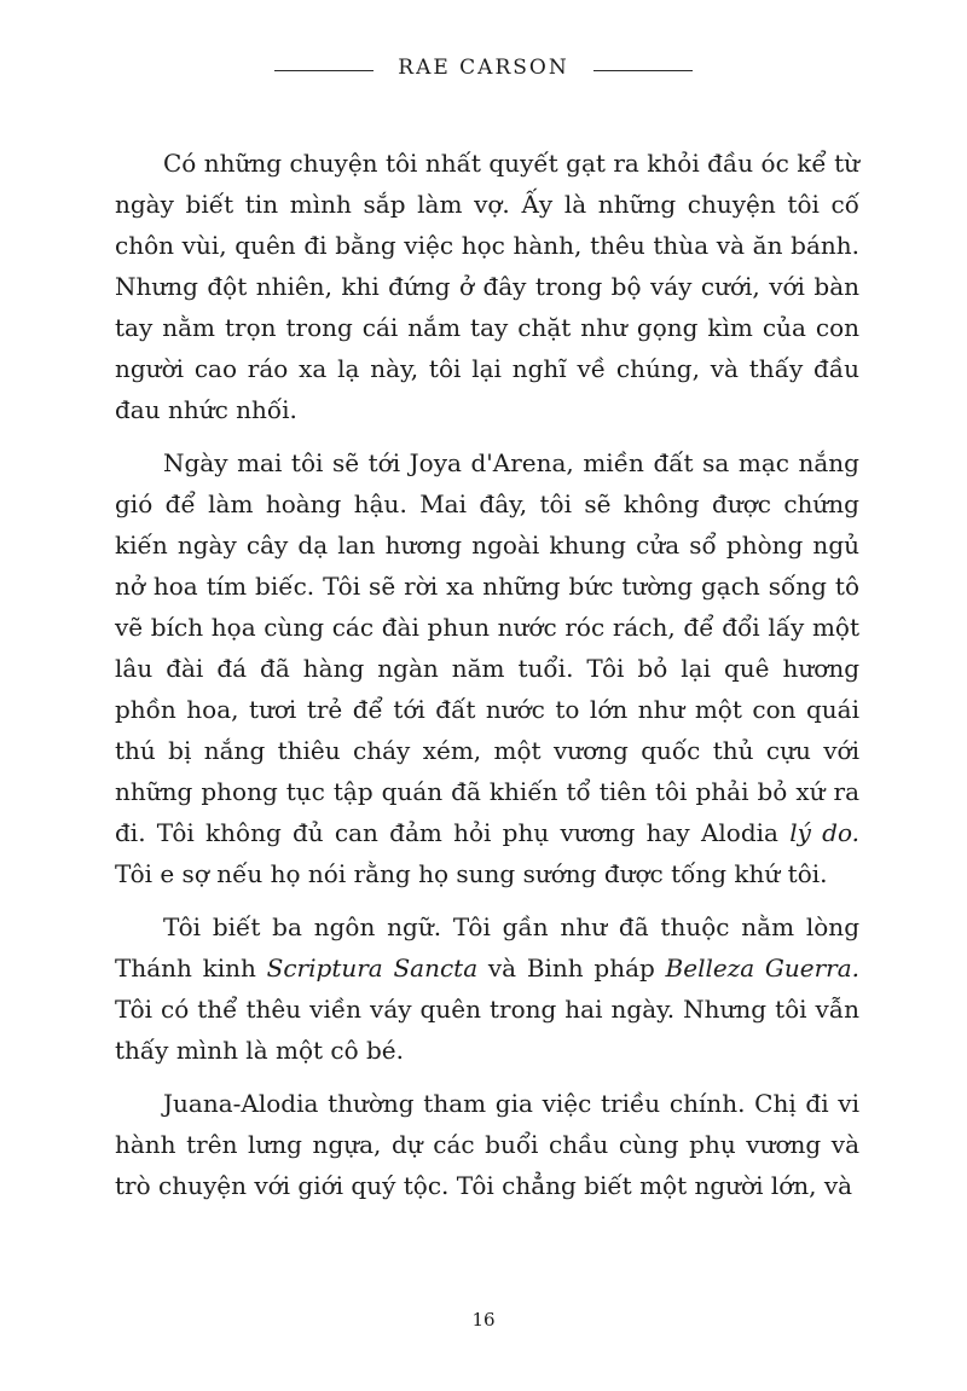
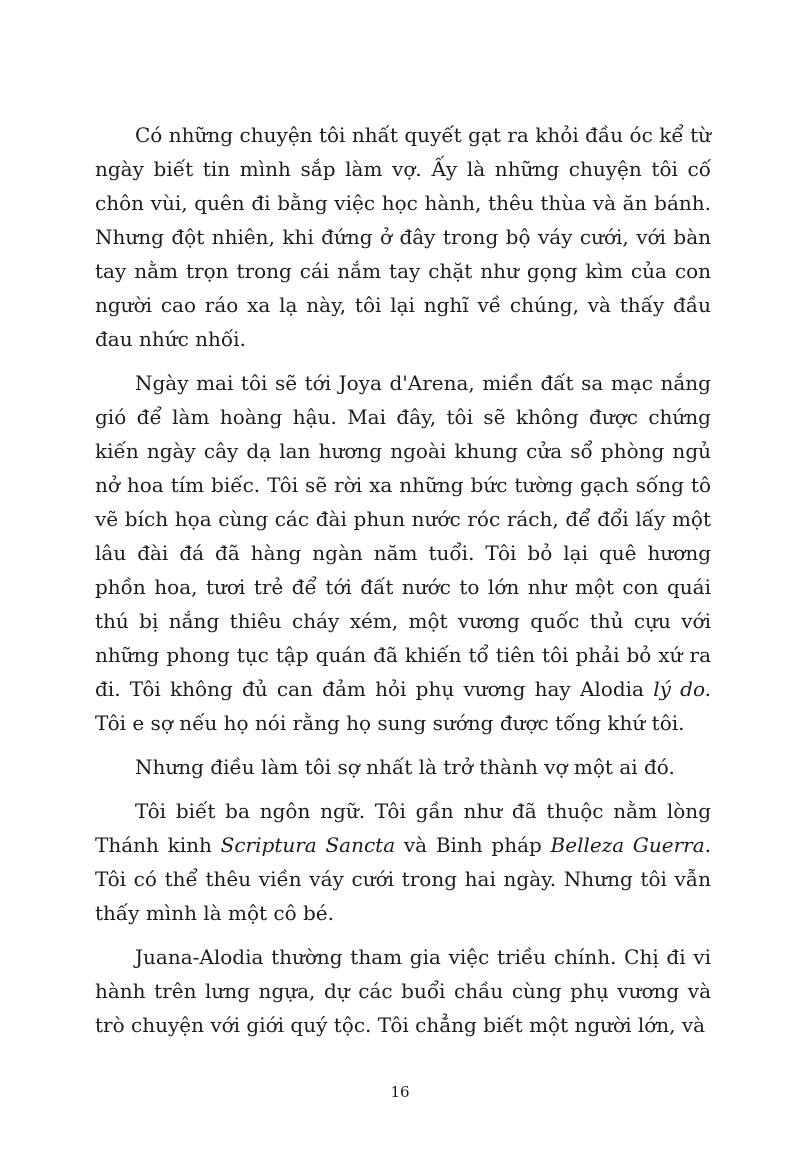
- RAE CARSON
  Có những chuyện tôi nhất quyết gạt ra khỏi đầu óc kể từ ngày biết tin mình sắp làm vợ. Ấy là những chuyện tôi cố chôn vùi, quên đi bằng việc học hành, thêu thùa và ăn bánh. Nhưng đột nhiên, khi đứng ở đây trong bộ váy cưới, với bàn tay nằm trọn trong cái nắm tay chặt như gọng kìm của con người cao ráo xa lạ này, tôi lại nghĩ về chúng, và thấy đầu đau nhức nhối.
  Ngày mai tôi sẽ tới Joya d'Arena, miền đất sa mạc nắng gió để làm hoàng hậu. Mai đây, tôi sẽ không được chứng kiến ngày cây dạ lan hương ngoài khung cửa sổ phòng ngủ nở hoa tím biếc. Tôi sẽ rời xa những bức tường gạch sống tô vẽ bích họa cùng các đài phun nước róc rách, để đổi lấy một lâu đài đá đã hàng ngàn năm tuổi. Tôi bỏ lại quê hương phồn hoa, tươi trẻ để tới đất nước to lớn như một con quái thú bị nắng thiêu cháy xém, một vương quốc thủ cựu với những phong tục tập quán đã khiến tổ tiên tôi phải bỏ xứ ra đi. Tôi không đủ can đảm hỏi phụ vương hay Alodia lý do. Tôi e sợ nếu họ nói rằng họ sung sướng được tống khứ tôi.
+ Nhưng điều làm tôi sợ nhất là trở thành vợ một ai đó.
- Tôi biết ba ngôn ngữ. Tôi gần như đã thuộc nằm lòng Thánh kinh Scriptura Sancta và Binh pháp Belleza Guerra. Tôi có thể thêu viền váy quên trong hai ngày. Nhưng tôi vẫn thấy mình là một cô bé.
+ Tôi biết ba ngôn ngữ. Tôi gần như đã thuộc nằm lòng Thánh kinh Scriptura Sancta và Binh pháp Belleza Guerra. Tôi có thể thêu viền váy cưới trong hai ngày. Nhưng tôi vẫn thấy mình là một cô bé.
  Juana-Alodia thường tham gia việc triều chính. Chị đi vi hành trên lưng ngựa, dự các buổi chầu cùng phụ vương và trò chuyện với giới quý tộc. Tôi chẳng biết một người lớn, và
  16
